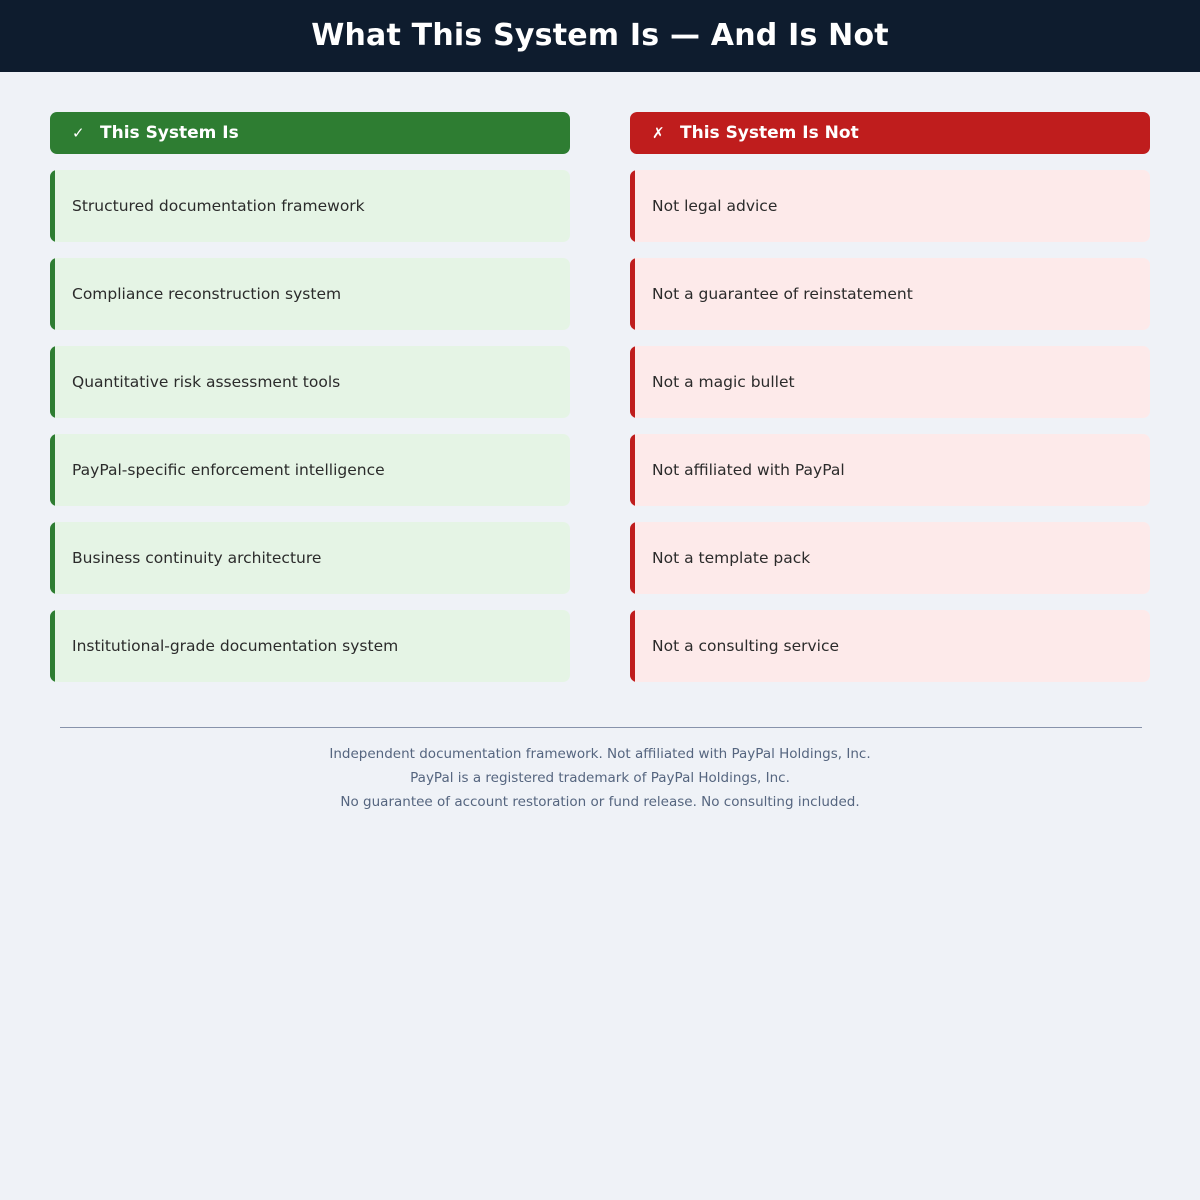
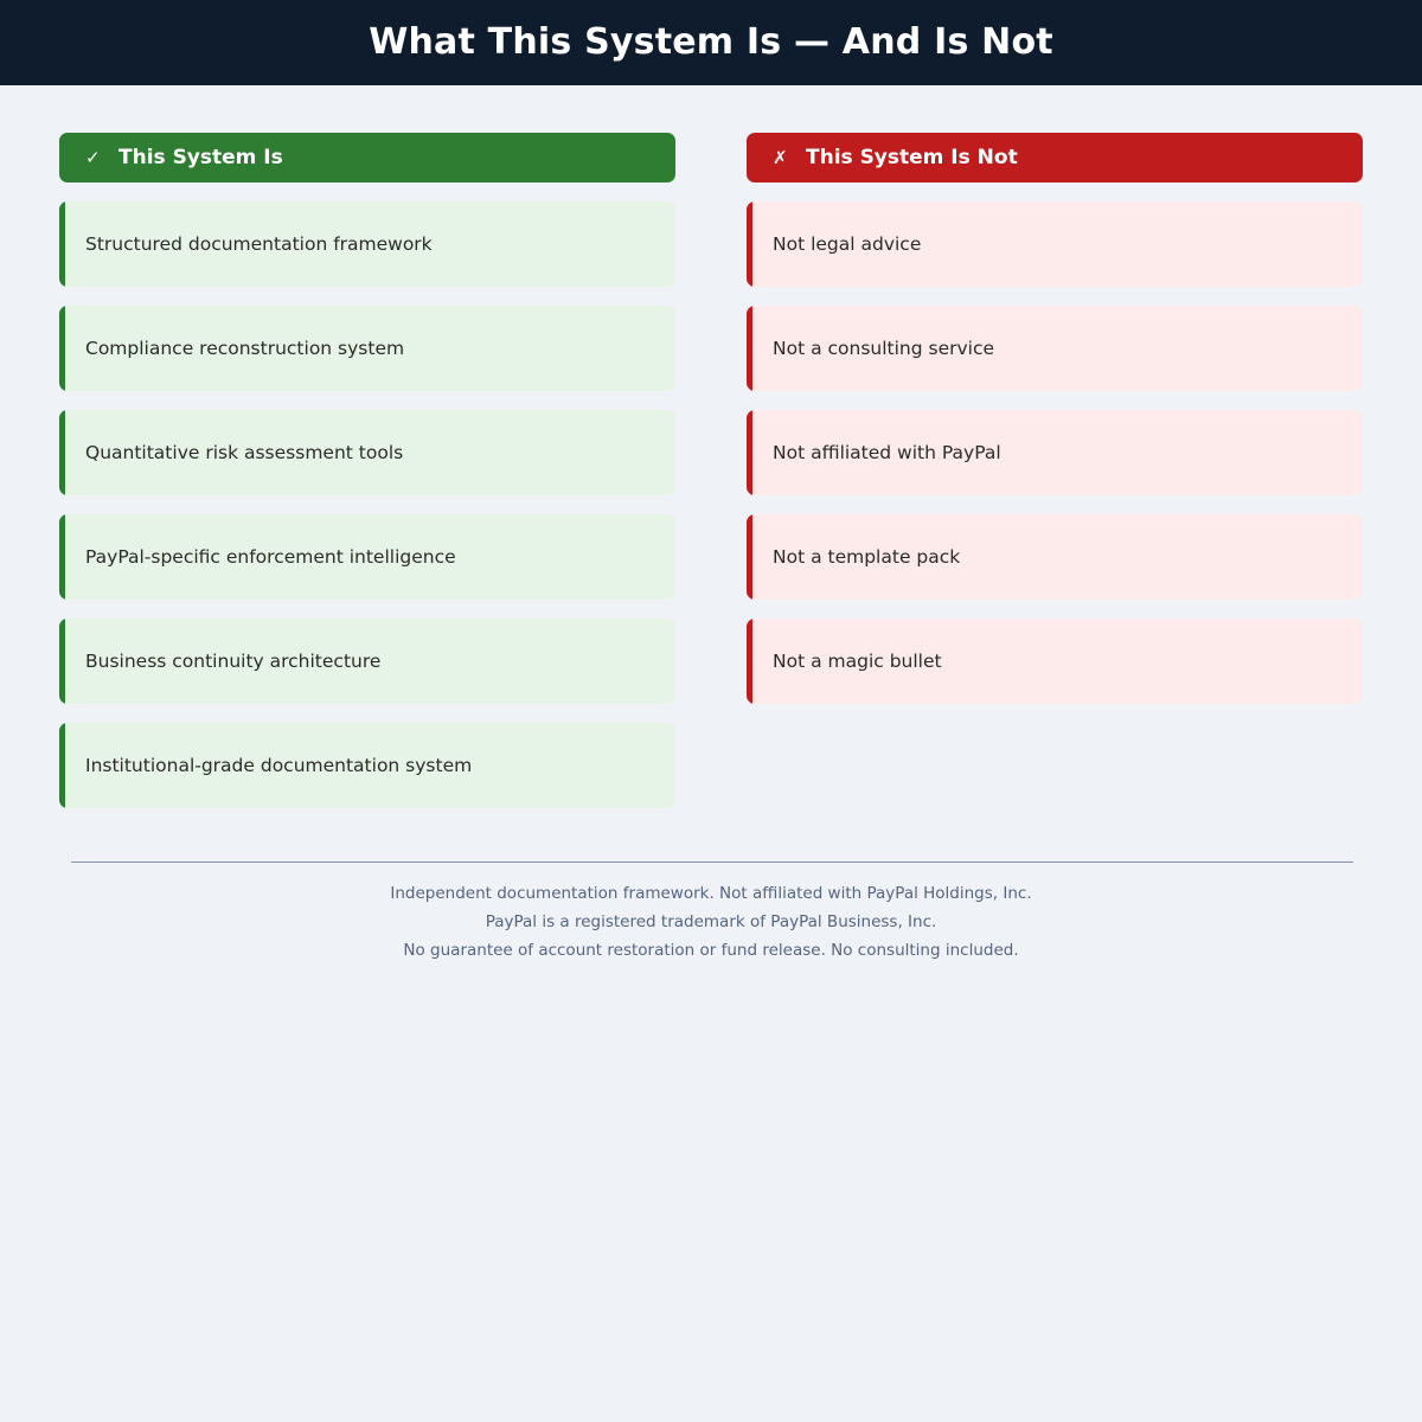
  What This System Is — And Is Not
  ✓
  This System Is
  Structured documentation framework
  Compliance reconstruction system
  Quantitative risk assessment tools
  PayPal-specific enforcement intelligence
  Business continuity architecture
  Institutional-grade documentation system
  ✗
  This System Is Not
  Not legal advice
- Not a guarantee of reinstatement
- Not a magic bullet
+ Not a consulting service
  Not affiliated with PayPal
  Not a template pack
- Not a consulting service
+ Not a magic bullet
  Independent documentation framework. Not affiliated with PayPal Holdings, Inc.
- PayPal is a registered trademark of PayPal Holdings, Inc.
+ PayPal is a registered trademark of PayPal Business, Inc.
  No guarantee of account restoration or fund release. No consulting included.
